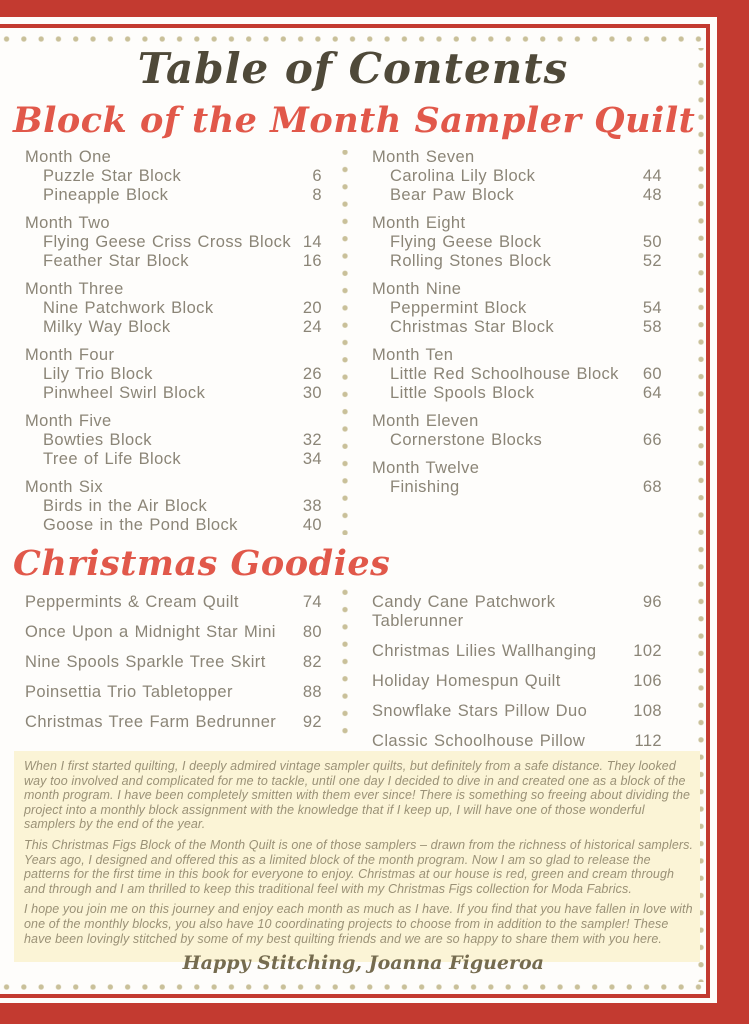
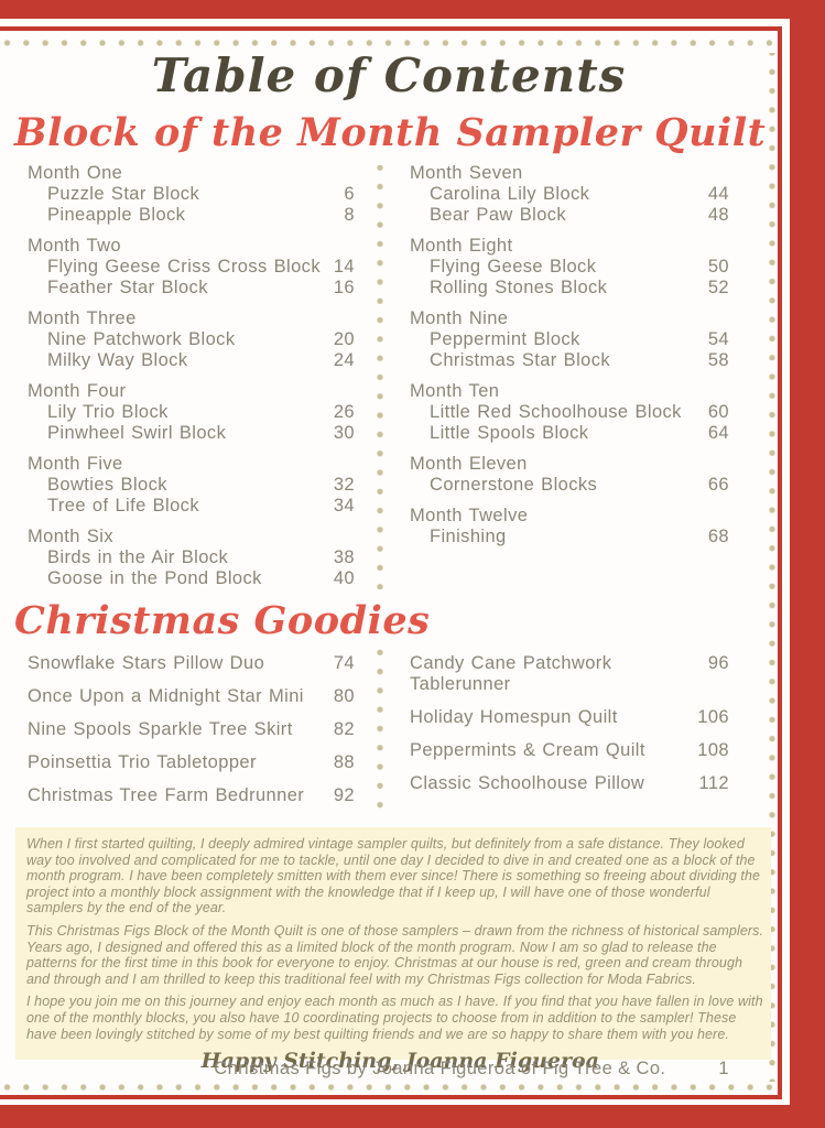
  Table of Contents
  Block of the Month Sampler Quilt
  Month One
  Puzzle Star Block
  6
  Pineapple Block
  8
  Month Two
  Flying Geese Criss Cross Block
  14
  Feather Star Block
  16
  Month Three
  Nine Patchwork Block
  20
  Milky Way Block
  24
  Month Four
  Lily Trio Block
  26
  Pinwheel Swirl Block
  30
  Month Five
  Bowties Block
  32
  Tree of Life Block
  34
  Month Six
  Birds in the Air Block
  38
  Goose in the Pond Block
  40
  Month Seven
  Carolina Lily Block
  44
  Bear Paw Block
  48
  Month Eight
  Flying Geese Block
  50
  Rolling Stones Block
  52
  Month Nine
  Peppermint Block
  54
  Christmas Star Block
  58
  Month Ten
  Little Red Schoolhouse Block
  60
  Little Spools Block
  64
  Month Eleven
  Cornerstone Blocks
  66
  Month Twelve
  Finishing
  68
  Christmas Goodies
- Peppermints & Cream Quilt
+ Snowflake Stars Pillow Duo
  74
  Once Upon a Midnight Star Mini
  80
  Nine Spools Sparkle Tree Skirt
  82
  Poinsettia Trio Tabletopper
  88
  Christmas Tree Farm Bedrunner
  92
  Candy Cane Patchwork Tablerunner
  96
- Christmas Lilies Wallhanging
- 102
  Holiday Homespun Quilt
  106
- Snowflake Stars Pillow Duo
+ Peppermints & Cream Quilt
  108
  Classic Schoolhouse Pillow
  112
  When I first started quilting, I deeply admired vintage sampler quilts, but definitely from a safe distance. They looked way too involved and complicated for me to tackle, until one day I decided to dive in and created one as a block of the month program. I have been completely smitten with them ever since! There is something so freeing about dividing the project into a monthly block assignment with the knowledge that if I keep up, I will have one of those wonderful samplers by the end of the year.
  This Christmas Figs Block of the Month Quilt is one of those samplers – drawn from the richness of historical samplers. Years ago, I designed and offered this as a limited block of the month program. Now I am so glad to release the patterns for the first time in this book for everyone to enjoy. Christmas at our house is red, green and cream through and through and I am thrilled to keep this traditional feel with my Christmas Figs collection for Moda Fabrics.
  I hope you join me on this journey and enjoy each month as much as I have. If you find that you have fallen in love with one of the monthly blocks, you also have 10 coordinating projects to choose from in addition to the sampler! These have been lovingly stitched by some of my best quilting friends and we are so happy to share them with you here.
  Happy Stitching, Joanna Figueroa
+ Christmas Figs by Joanna Figueroa of Fig Tree & Co.
+ 1
